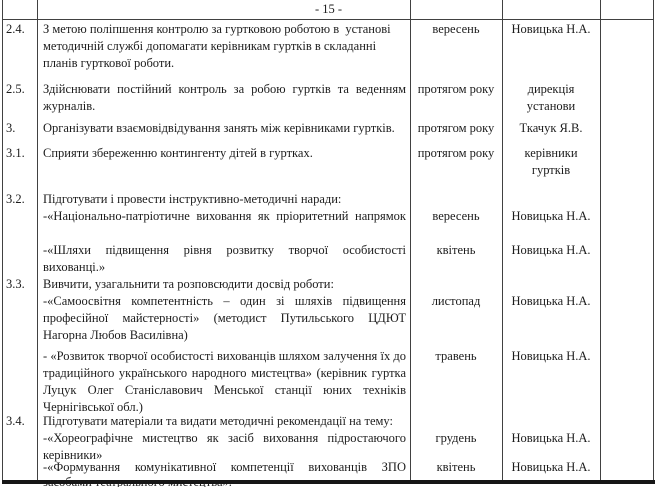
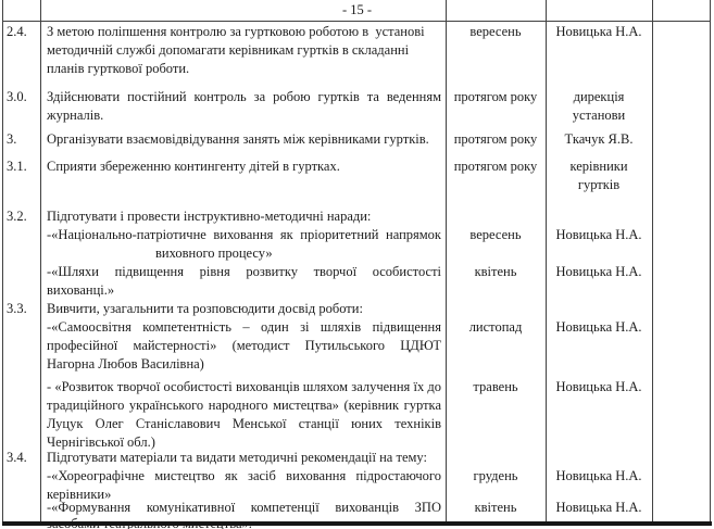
  - 15 -
  2.4.
  З метою поліпшення контролю за гуртковою роботою в установі
  методичній службі допомагати керівникам гуртків в складанні
  планів гурткової роботи.
  вересень
  Новицька Н.А.
- 2.5.
+ 3.0.
  Здійснювати постійний контроль за робою гуртків та веденням журналів.
  протягом року
  дирекція
  установи
  3.
  Організувати взаємовідвідування занять між керівниками гуртків.
  протягом року
  Ткачук Я.В.
  3.1.
  Сприяти збереженню контингенту дітей в гуртках.
  протягом року
  керівники
  гуртків
  3.2.
  Підготувати і провести інструктивно-методичні наради:
  -«Національно-патріотичне виховання як пріоритетний напрямок
+ виховного процесу»
  вересень
  Новицька Н.А.
  -«Шляхи підвищення рівня розвитку творчої особистості вихованці.»
  квітень
  Новицька Н.А.
  3.3.
  Вивчити, узагальнити та розповсюдити досвід роботи:
  -«Самоосвітня компетентність – один зі шляхів підвищення професійної майстерності» (методист Путильського ЦДЮТ Нагорна Любов Василівна)
  листопад
  Новицька Н.А.
  - «Розвиток творчої особистості вихованців шляхом залучення їх до традиційного українського народного мистецтва» (керівник гуртка Луцук Олег Станіславович Менської станції юних техніків Чернігівської обл.)
  травень
  Новицька Н.А.
  3.4.
  Підготувати матеріали та видати методичні рекомендації на тему:
  -«Хореографічне мистецтво як засіб виховання підростаючого керівники»
  грудень
  Новицька Н.А.
  квітень
  Новицька Н.А.
